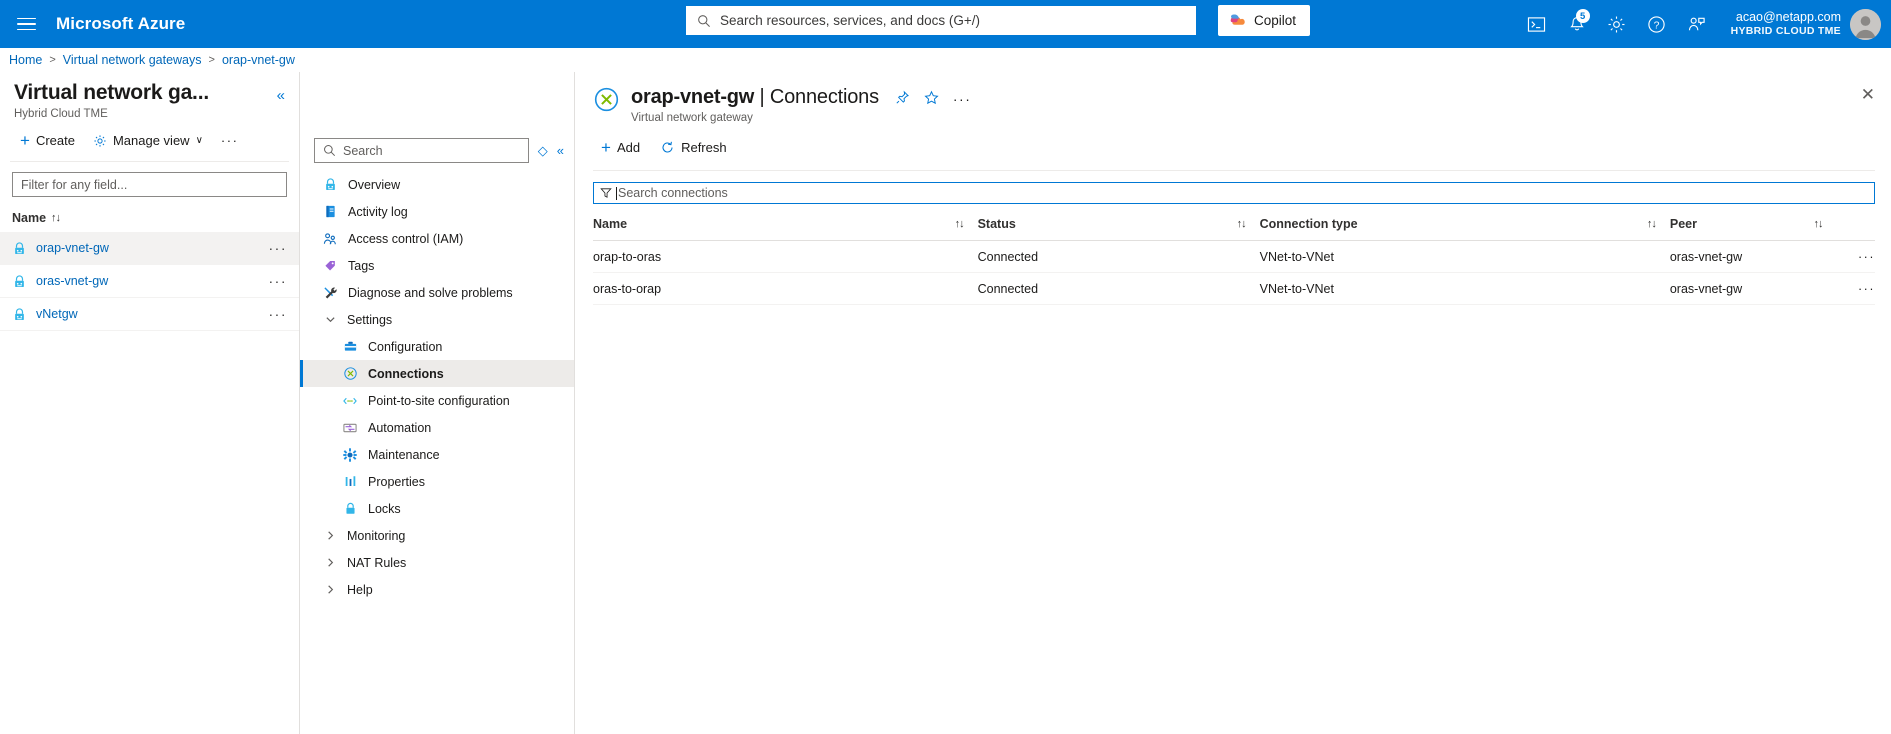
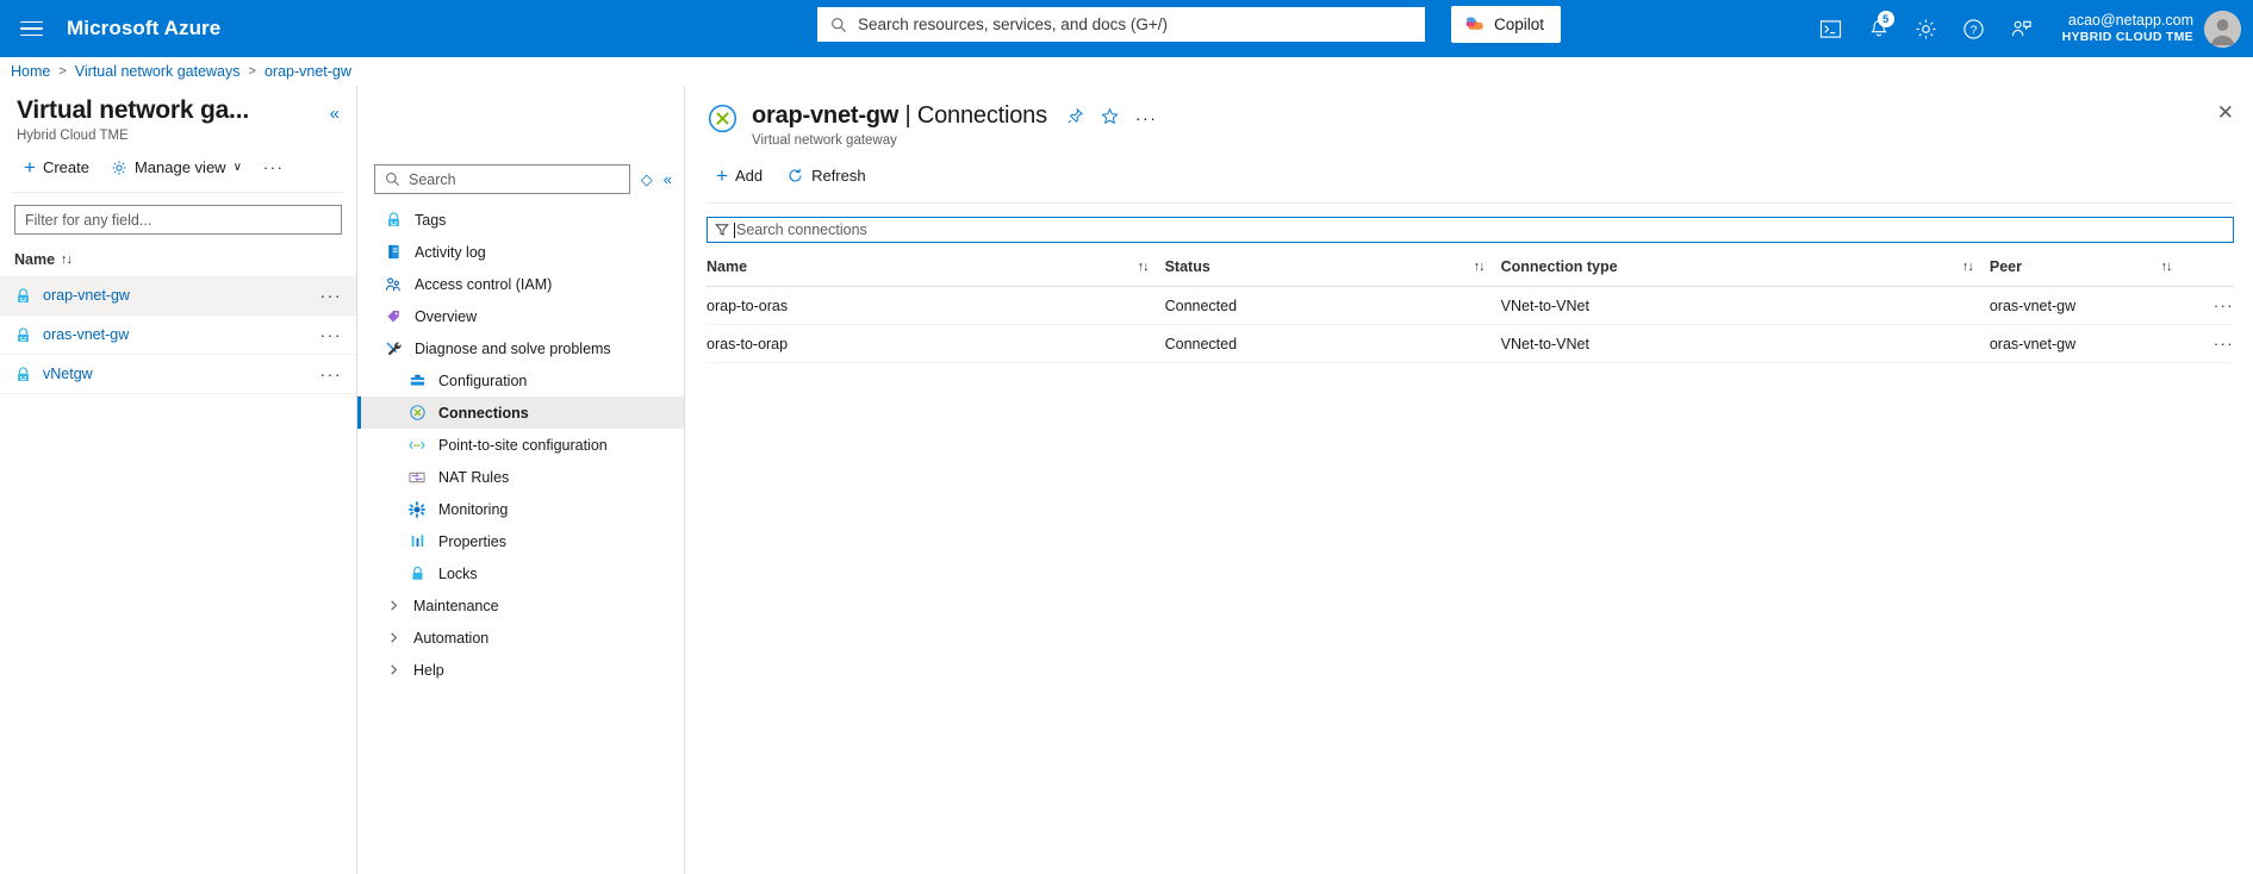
  Microsoft Azure
  Search resources, services, and docs (G+/)
  Copilot
  5
  ?
  acao@netapp.com
  HYBRID CLOUD TME
  Home
  >
  Virtual network gateways
  >
  orap-vnet-gw
  Virtual network ga...
  Hybrid Cloud TME
  «
  +
  Create
  Manage view
  ∨
  ···
  Filter for any field...
  Name
  ↑↓
  orap-vnet-gw
  ···
  oras-vnet-gw
  ···
  vNetgw
  ···
  Search
  ◇
  «
- Overview
+ Tags
  Activity log
  Access control (IAM)
- Tags
+ Overview
  Diagnose and solve problems
- Settings
  Configuration
  Connections
  Point-to-site configuration
- Automation
+ NAT Rules
- Maintenance
+ Monitoring
  Properties
  Locks
- Monitoring
+ Maintenance
- NAT Rules
+ Automation
  Help
  ✕
  orap-vnet-gw | Connections
  Virtual network gateway
  ···
  +
  Add
  Refresh
  Search connections
  Name ↑↓	Status ↑↓	Connection type ↑↓	Peer ↑↓
  orap-to-oras	Connected	VNet-to-VNet	oras-vnet-gw	···
  oras-to-orap	Connected	VNet-to-VNet	oras-vnet-gw	···
